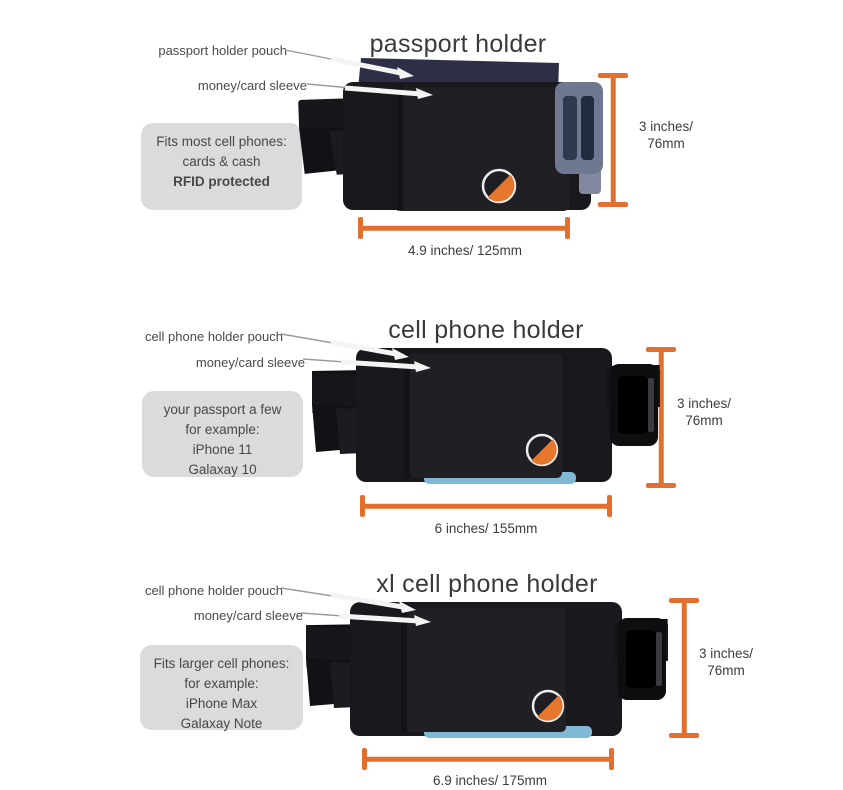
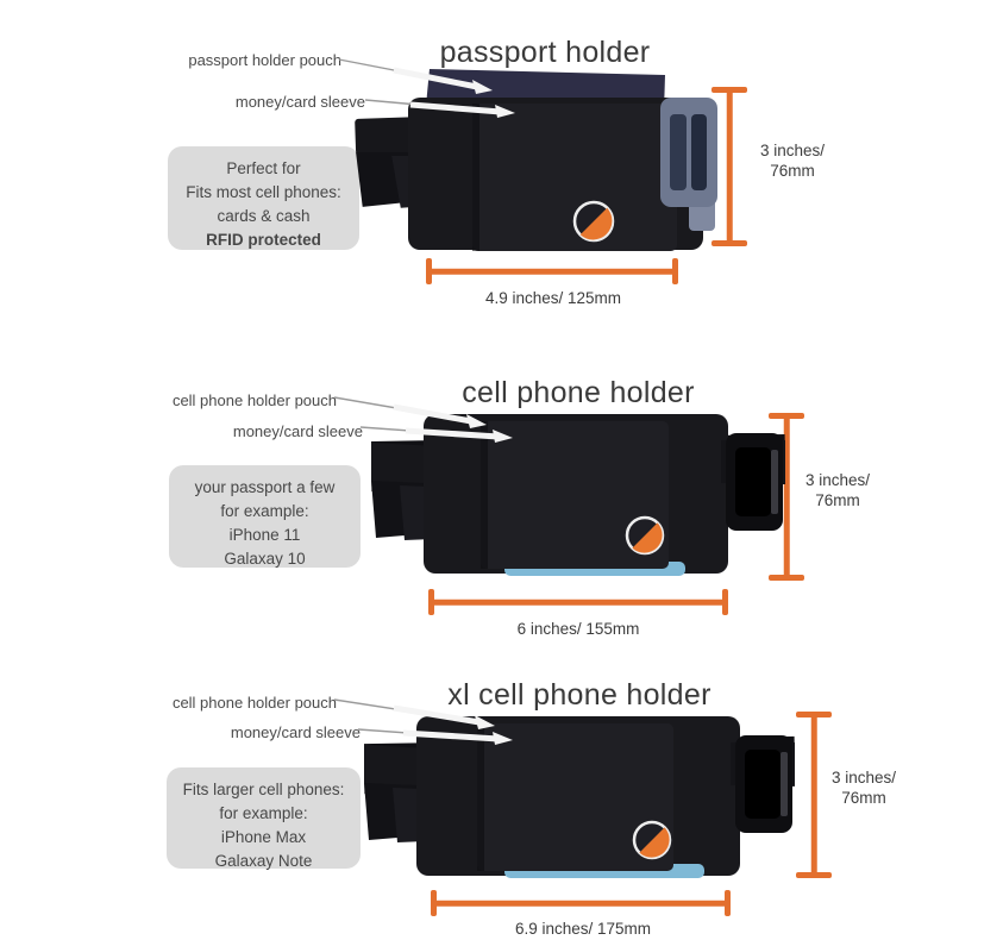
  passport holder
  passport holder pouch
  money/card sleeve
+ Perfect for
  Fits most cell phones:
  cards & cash
  RFID protected
  3 inches/
  76mm
  4.9 inches/ 125mm
  cell phone holder
  cell phone holder pouch
  money/card sleeve
  your passport a few
  for example:
  iPhone 11
  Galaxay 10
  3 inches/
  76mm
  6 inches/ 155mm
  xl cell phone holder
  cell phone holder pouch
  money/card sleeve
  Fits larger cell phones:
  for example:
  iPhone Max
  Galaxay Note
  3 inches/
  76mm
  6.9 inches/ 175mm
